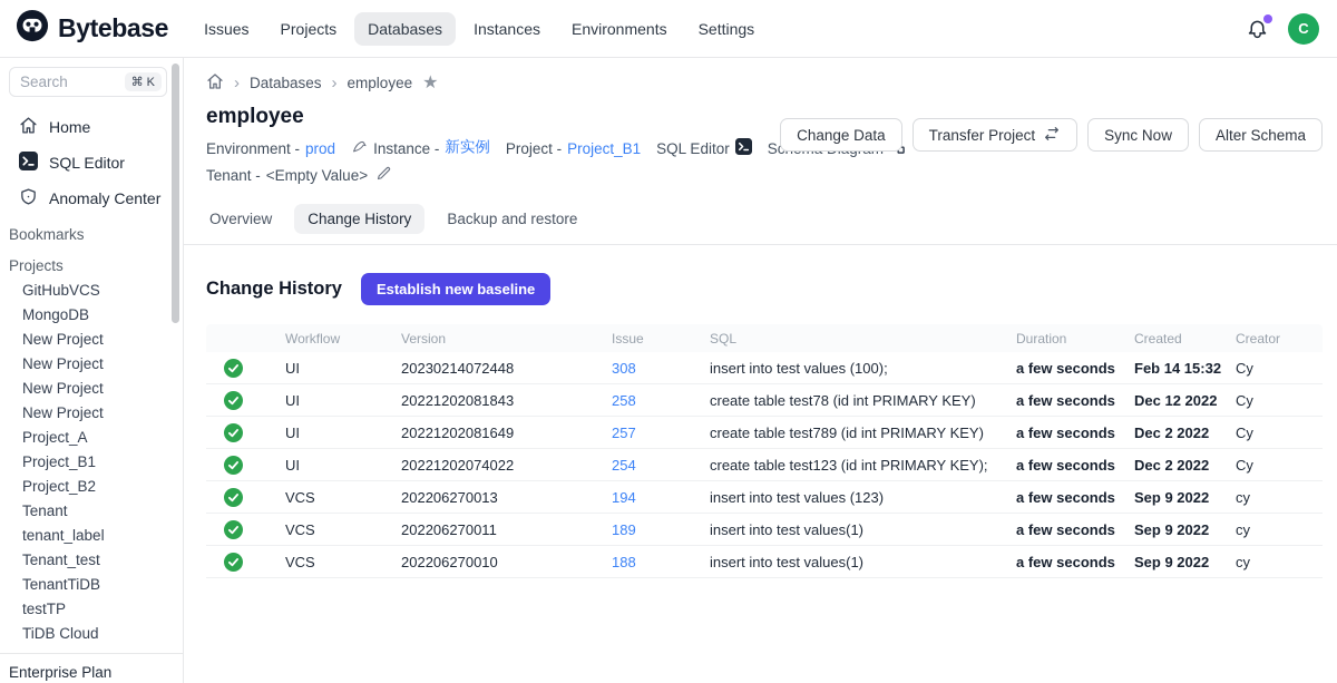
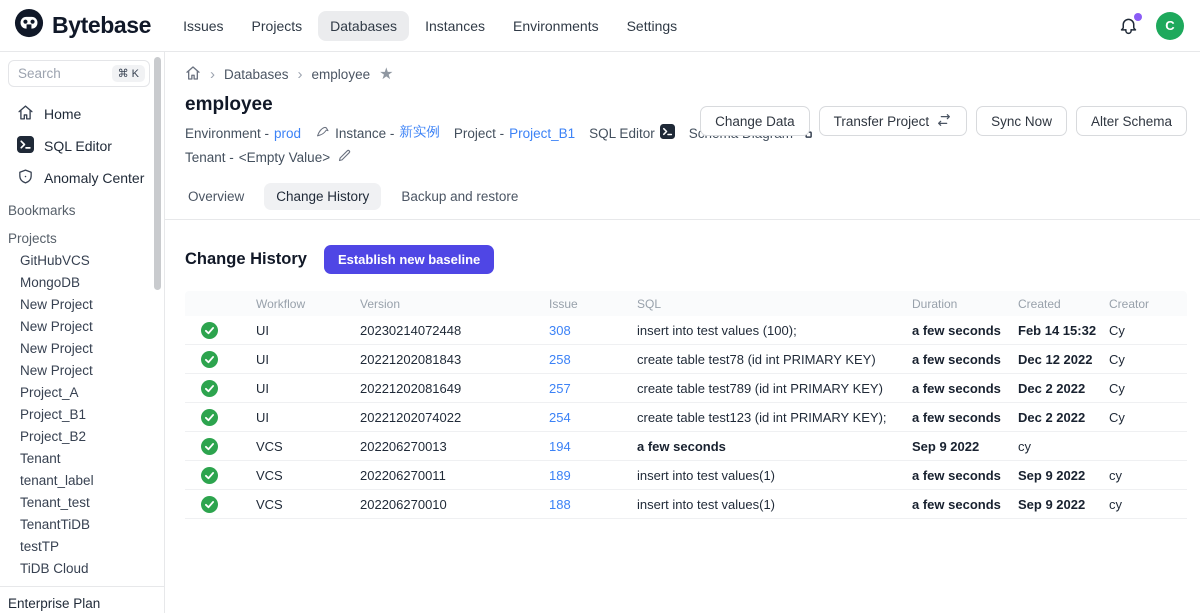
  Bytebase
  Issues
  Projects
  Databases
  Instances
  Environments
  Settings
  C
  Search
  ⌘ K
  Home
  SQL Editor
  Anomaly Center
  Bookmarks
  Projects
  GitHubVCS
  MongoDB
  New Project
  New Project
  New Project
  New Project
  Project_A
  Project_B1
  Project_B2
  Tenant
  tenant_label
  Tenant_test
  TenantTiDB
  testTP
  TiDB Cloud
  Enterprise Plan
  ›
  Databases
  ›
  employee
  ★
  employee
  Environment -
  prod
  Instance -
  新实例
  Project -
  Project_B1
  SQL Editor
  Tenant -
  <Empty Value>
  Change Data
  Transfer Project
  Sync Now
  Alter Schema
  Overview
  Change History
  Backup and restore
  Change History
  Establish new baseline
  Workflow
  Version
  Issue
  SQL
  Duration
  Created
  Creator
  UI
  20230214072448
  308
  insert into test values (100);
  a few seconds
  Feb 14 15:32
  Cy
  UI
  20221202081843
  258
  create table test78 (id int PRIMARY KEY)
  a few seconds
  Dec 12 2022
  Cy
  UI
  20221202081649
  257
  create table test789 (id int PRIMARY KEY)
  a few seconds
  Dec 2 2022
  Cy
  UI
  20221202074022
  254
  create table test123 (id int PRIMARY KEY);
  a few seconds
  Dec 2 2022
  Cy
  VCS
  202206270013
  194
- insert into test values (123)
  a few seconds
  Sep 9 2022
  cy
  VCS
  202206270011
  189
  insert into test values(1)
  a few seconds
  Sep 9 2022
  cy
  VCS
  202206270010
  188
  insert into test values(1)
  a few seconds
  Sep 9 2022
  cy
